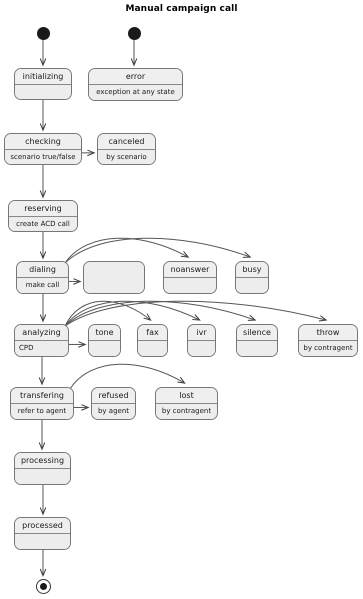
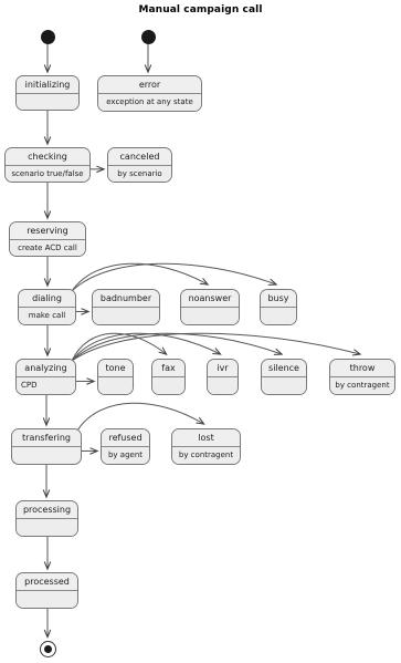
  Manual campaign call
  initializing
  error
  exception at any state
  checking
  scenario true/false
  canceled
  by scenario
  reserving
  create ACD call
  dialing
  make call
+ badnumber
  noanswer
  busy
  analyzing
  CPD
  tone
  fax
  ivr
  silence
  throw
  by contragent
  transfering
- refer to agent
  refused
  by agent
  lost
  by contragent
  processing
  processed
